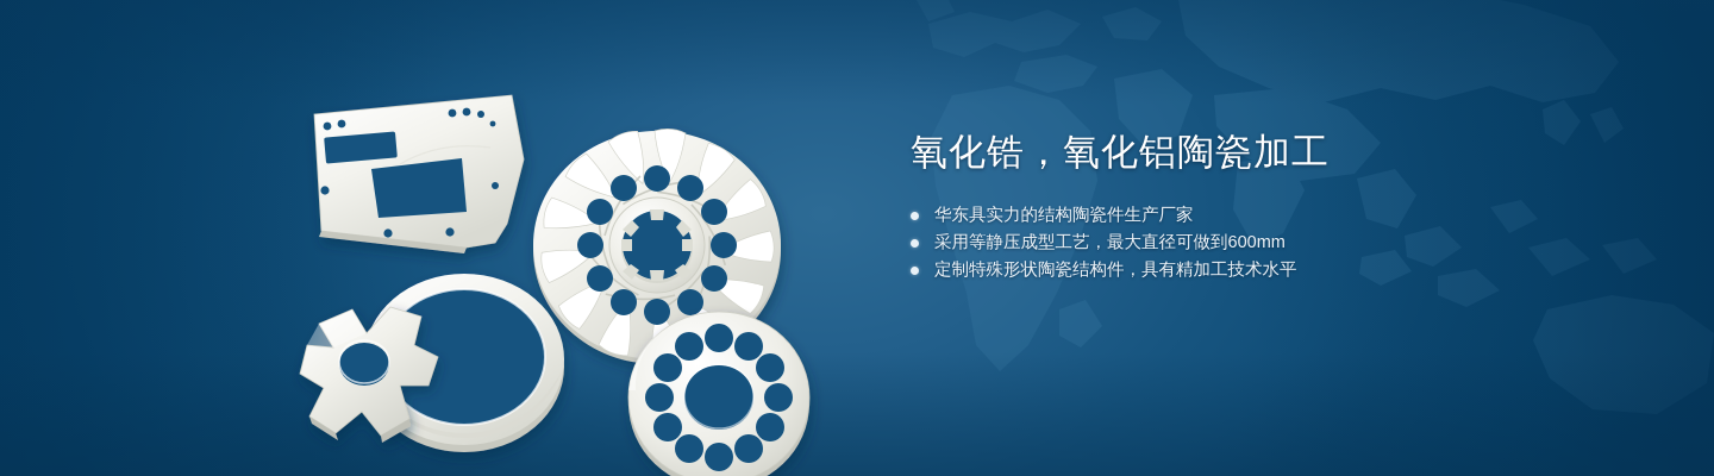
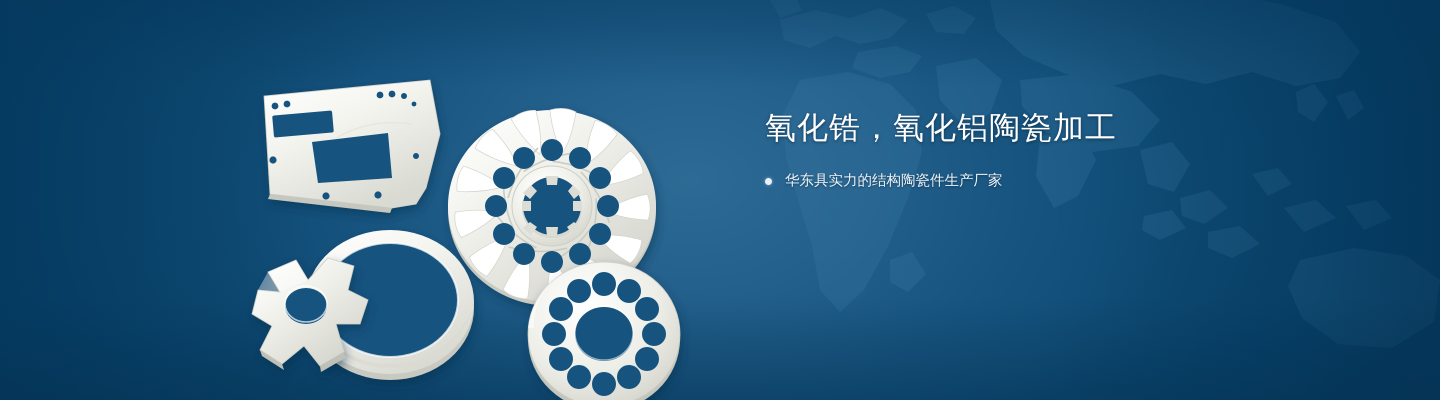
  氧化锆，氧化铝陶瓷加工
  华东具实力的结构陶瓷件生产厂家
- 采用等静压成型工艺，最大直径可做到600mm
- 定制特殊形状陶瓷结构件，具有精加工技术水平
